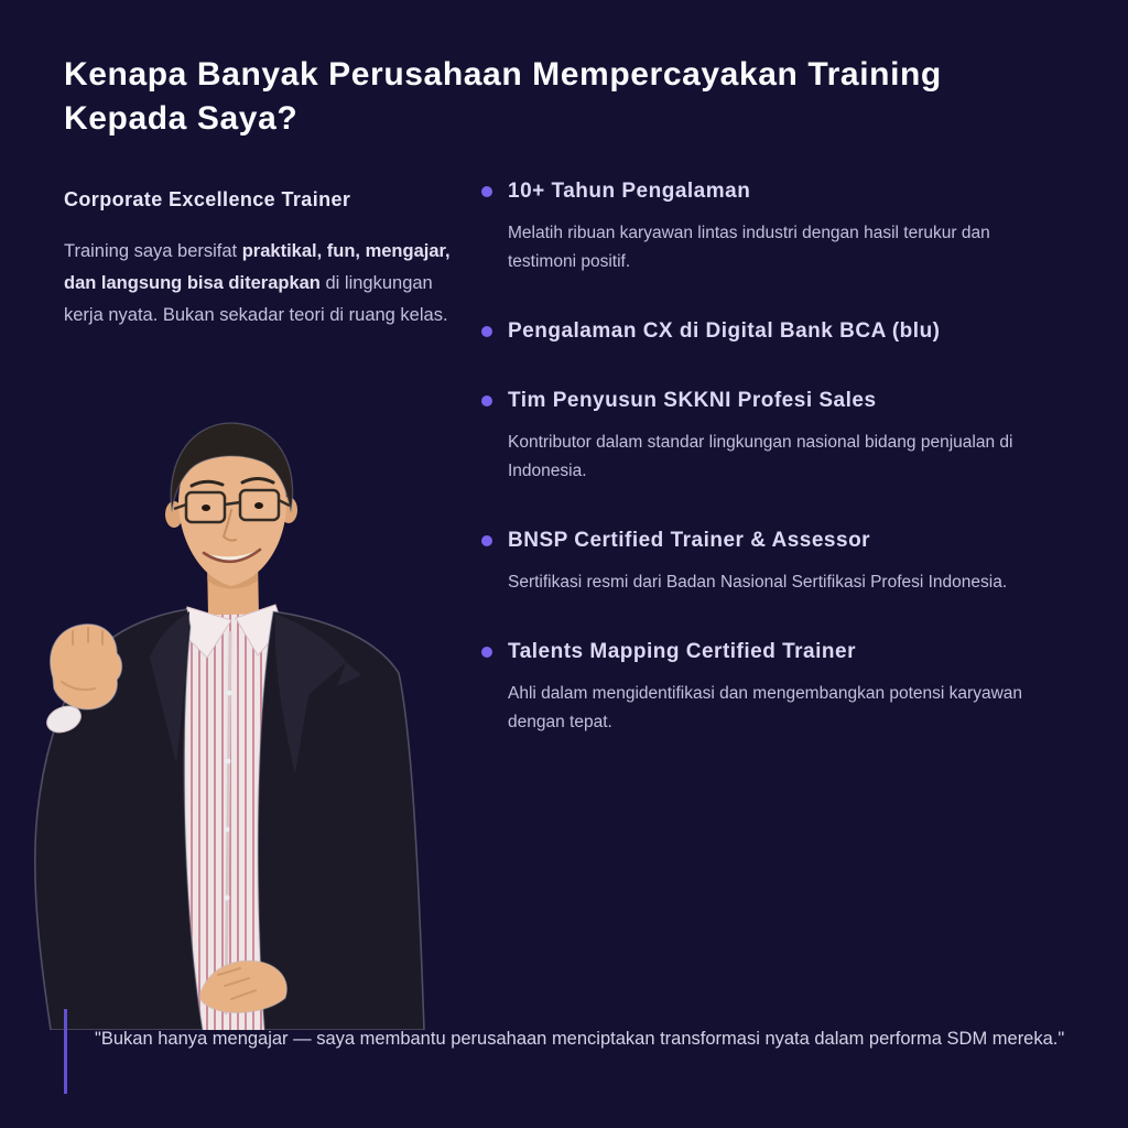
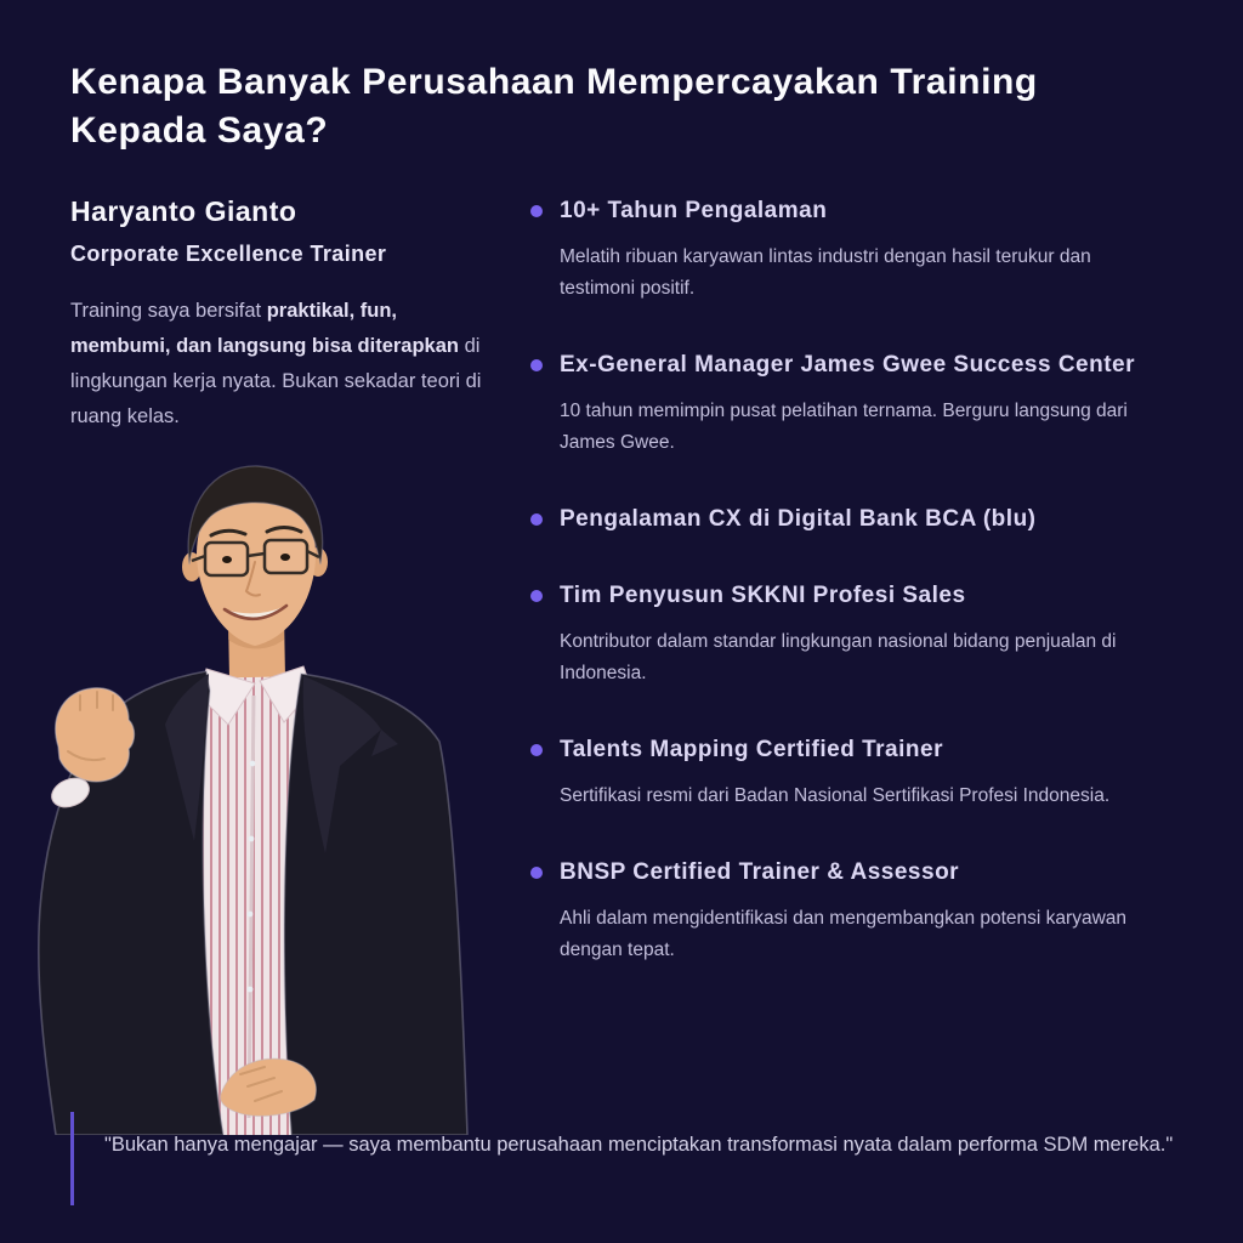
  Kenapa Banyak Perusahaan Mempercayakan Training Kepada Saya?
+ Haryanto Gianto
  Corporate Excellence Trainer
- Training saya bersifat praktikal, fun, mengajar, dan langsung bisa diterapkan di lingkungan kerja nyata. Bukan sekadar teori di ruang kelas.
+ Training saya bersifat praktikal, fun, membumi, dan langsung bisa diterapkan di lingkungan kerja nyata. Bukan sekadar teori di ruang kelas.
  10+ Tahun Pengalaman
  Melatih ribuan karyawan lintas industri dengan hasil terukur dan testimoni positif.
+ Ex-General Manager James Gwee Success Center
+ 10 tahun memimpin pusat pelatihan ternama. Berguru langsung dari James Gwee.
  Pengalaman CX di Digital Bank BCA (blu)
  Tim Penyusun SKKNI Profesi Sales
  Kontributor dalam standar lingkungan nasional bidang penjualan di Indonesia.
- BNSP Certified Trainer & Assessor
+ Talents Mapping Certified Trainer
  Sertifikasi resmi dari Badan Nasional Sertifikasi Profesi Indonesia.
- Talents Mapping Certified Trainer
+ BNSP Certified Trainer & Assessor
  Ahli dalam mengidentifikasi dan mengembangkan potensi karyawan dengan tepat.
  "Bukan hanya mengajar — saya membantu perusahaan menciptakan transformasi nyata dalam performa SDM mereka."
